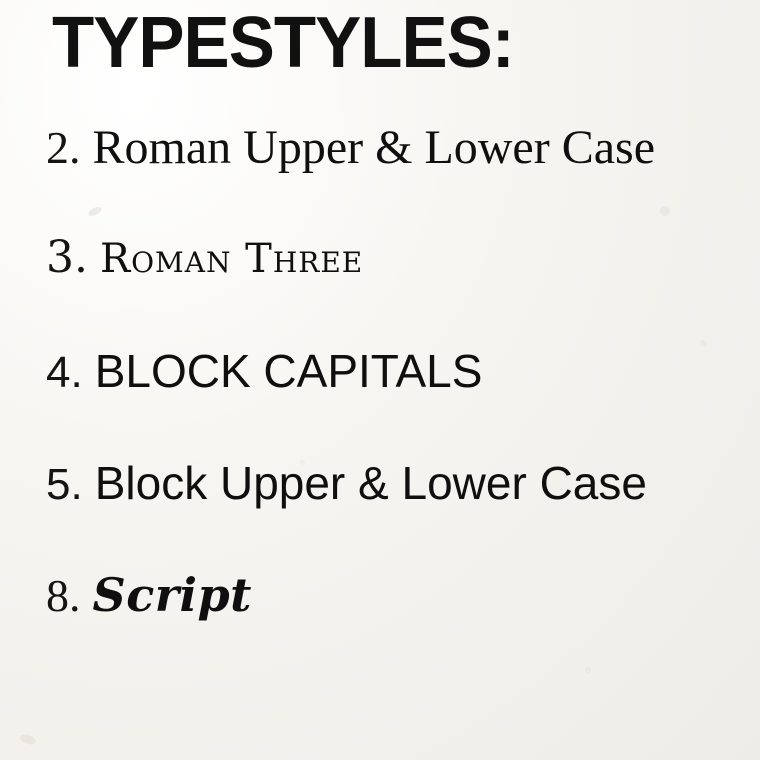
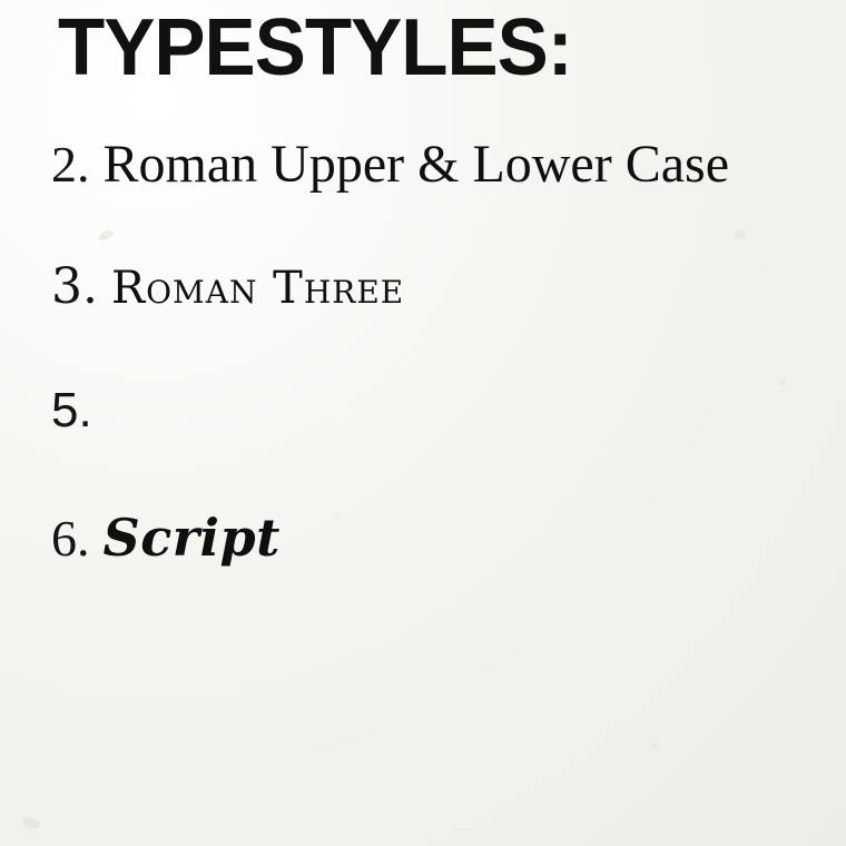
  TYPESTYLES:
  2.
  Roman Upper & Lower Case
  3.
  Roman Three
- 4.
- BLOCK CAPITALS
  5.
- Block Upper & Lower Case
- 8.
+ 6.
  Script
